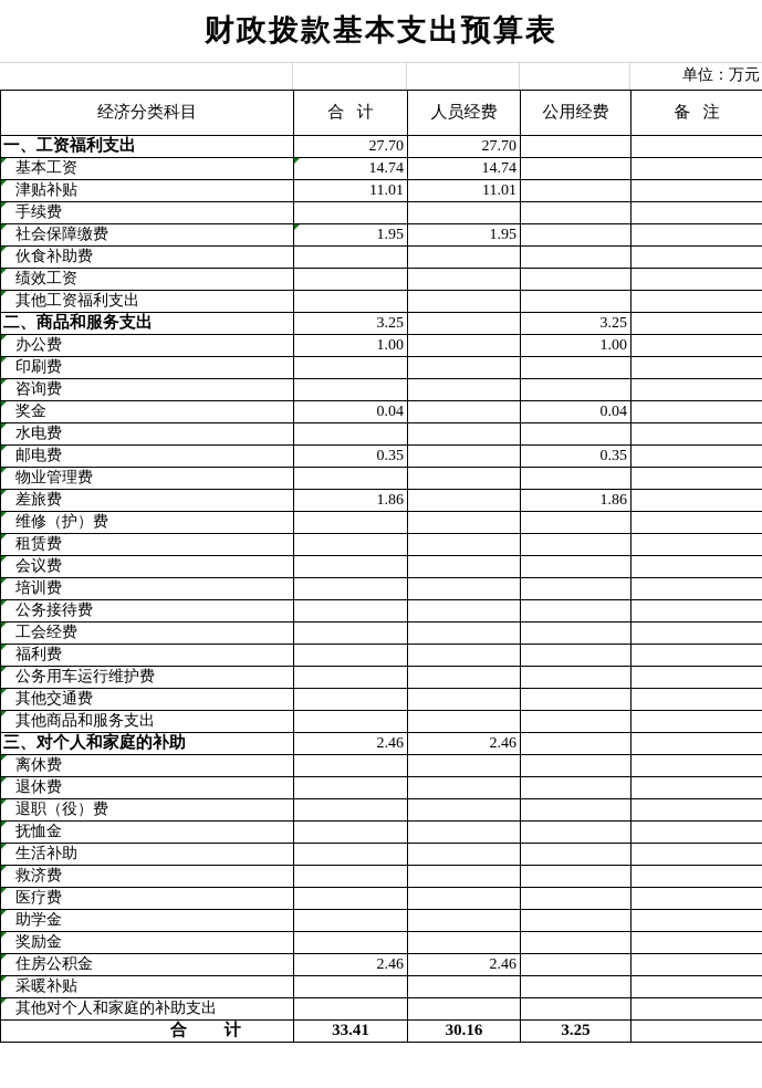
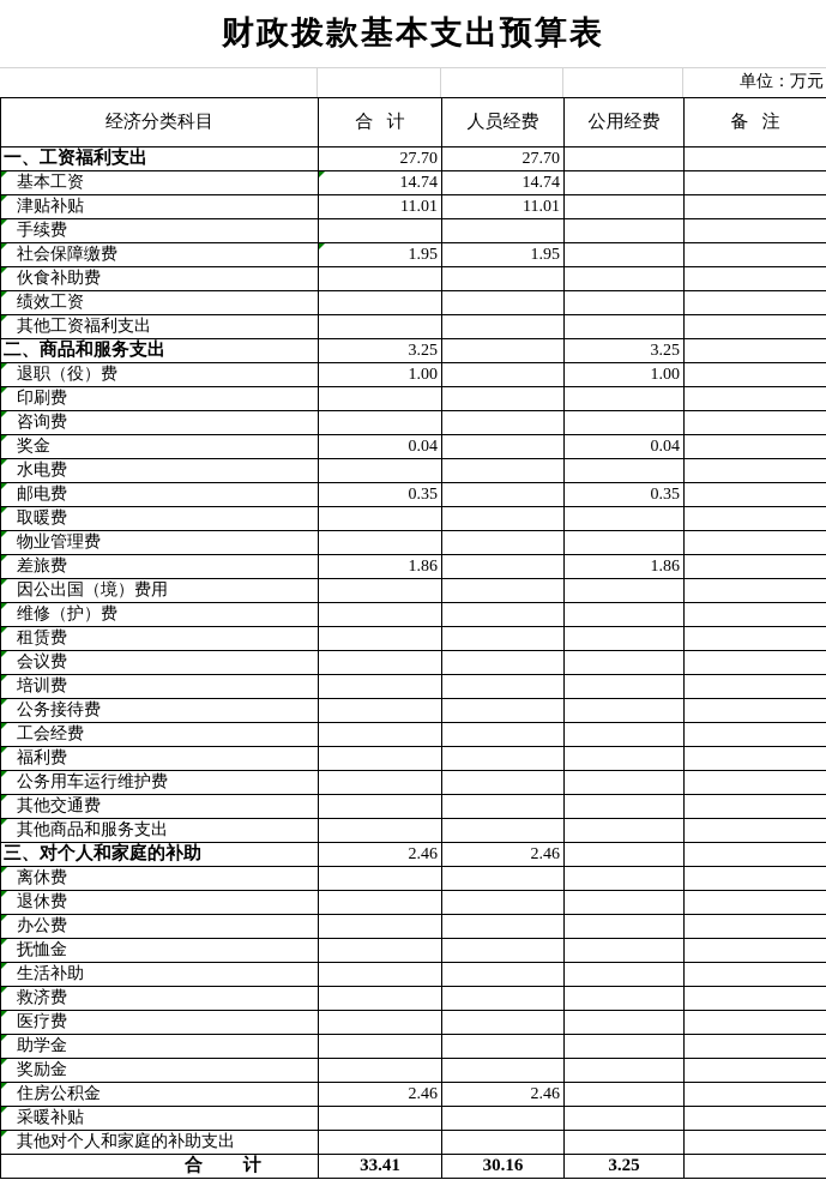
  财政拨款基本支出预算表
  单位：万元
  经济分类科目	合 计	人员经费	公用经费	备 注
  一、工资福利支出	27.70	27.70
  基本工资	14.74	14.74
  津贴补贴	11.01	11.01
  手续费
  社会保障缴费	1.95	1.95
  伙食补助费
  绩效工资
  其他工资福利支出
  二、商品和服务支出	3.25		3.25
- 办公费	1.00		1.00
+ 退职（役）费	1.00		1.00
  印刷费
  咨询费
  奖金	0.04		0.04
  水电费
  邮电费	0.35		0.35
+ 取暖费
  物业管理费
  差旅费	1.86		1.86
+ 因公出国（境）费用
  维修（护）费
  租赁费
  会议费
  培训费
  公务接待费
  工会经费
  福利费
  公务用车运行维护费
  其他交通费
  其他商品和服务支出
  三、对个人和家庭的补助	2.46	2.46
  离休费
  退休费
- 退职（役）费
+ 办公费
  抚恤金
  生活补助
  救济费
  医疗费
  助学金
  奖励金
  住房公积金	2.46	2.46
  采暖补贴
  其他对个人和家庭的补助支出
  合 计	33.41	30.16	3.25
